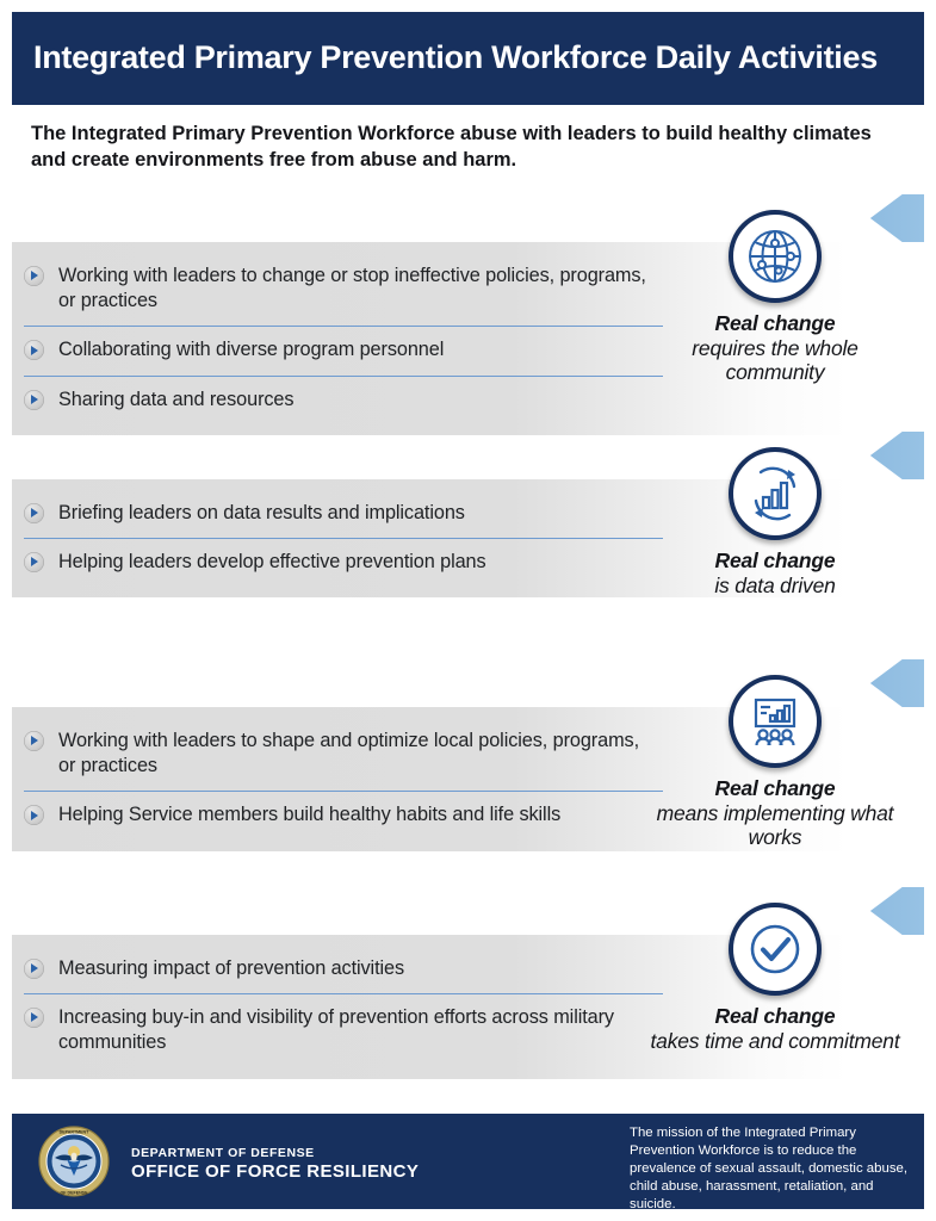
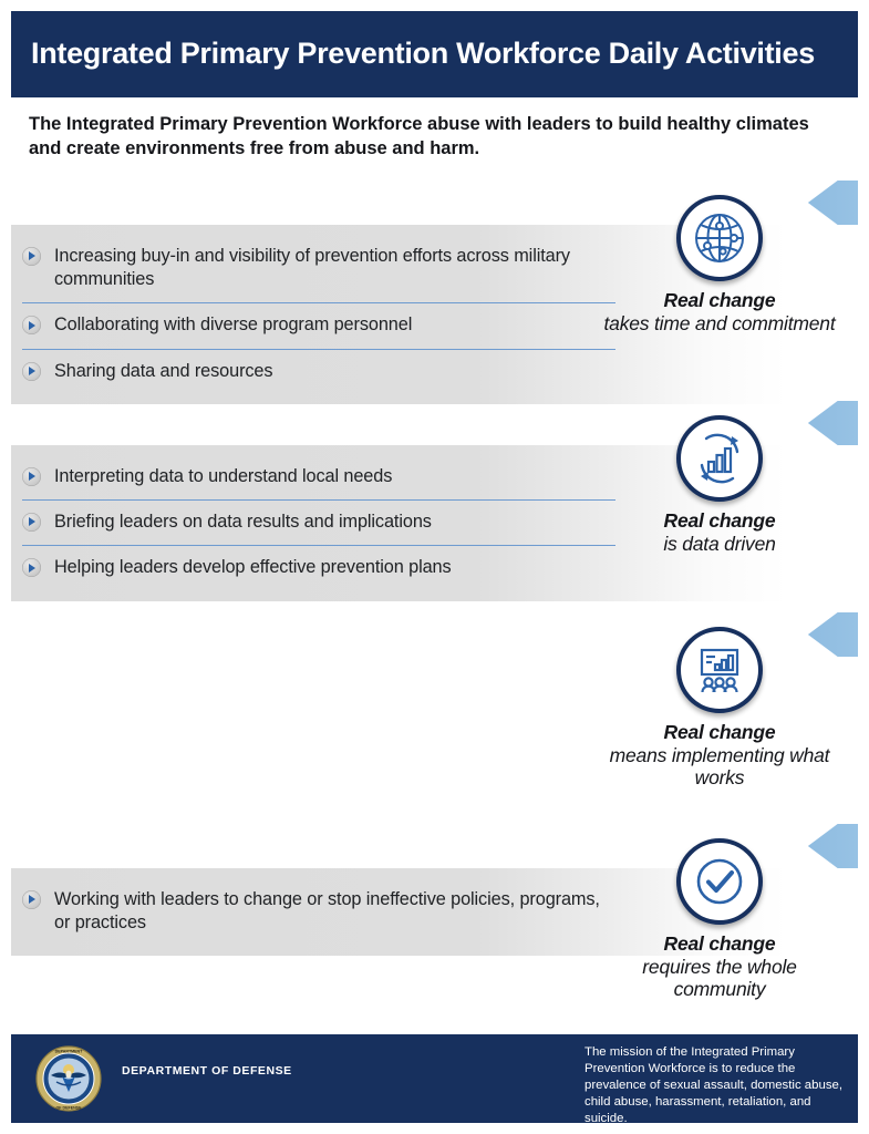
  Integrated Primary Prevention Workforce Daily Activities
  The Integrated Primary Prevention Workforce abuse with leaders to build healthy climates and create environments free from abuse and harm.
- Working with leaders to change or stop ineffective policies, programs, or practices
+ Increasing buy-in and visibility of prevention efforts across military communities
  Collaborating with diverse program personnel
  Sharing data and resources
  Real change
- requires the whole community
+ takes time and commitment
+ Interpreting data to understand local needs
  Briefing leaders on data results and implications
  Helping leaders develop effective prevention plans
  Real change
  is data driven
- Working with leaders to shape and optimize local policies, programs, or practices
- Helping Service members build healthy habits and life skills
  Real change
  means implementing what works
- Measuring impact of prevention activities
- Increasing buy-in and visibility of prevention efforts across military communities
+ Working with leaders to change or stop ineffective policies, programs, or practices
  Real change
- takes time and commitment
+ requires the whole community
  DEPARTMENT OF DEFENSE
- OFFICE OF FORCE RESILIENCY
  The mission of the Integrated Primary Prevention Workforce is to reduce the prevalence of sexual assault, domestic abuse, child abuse, harassment, retaliation, and suicide.
